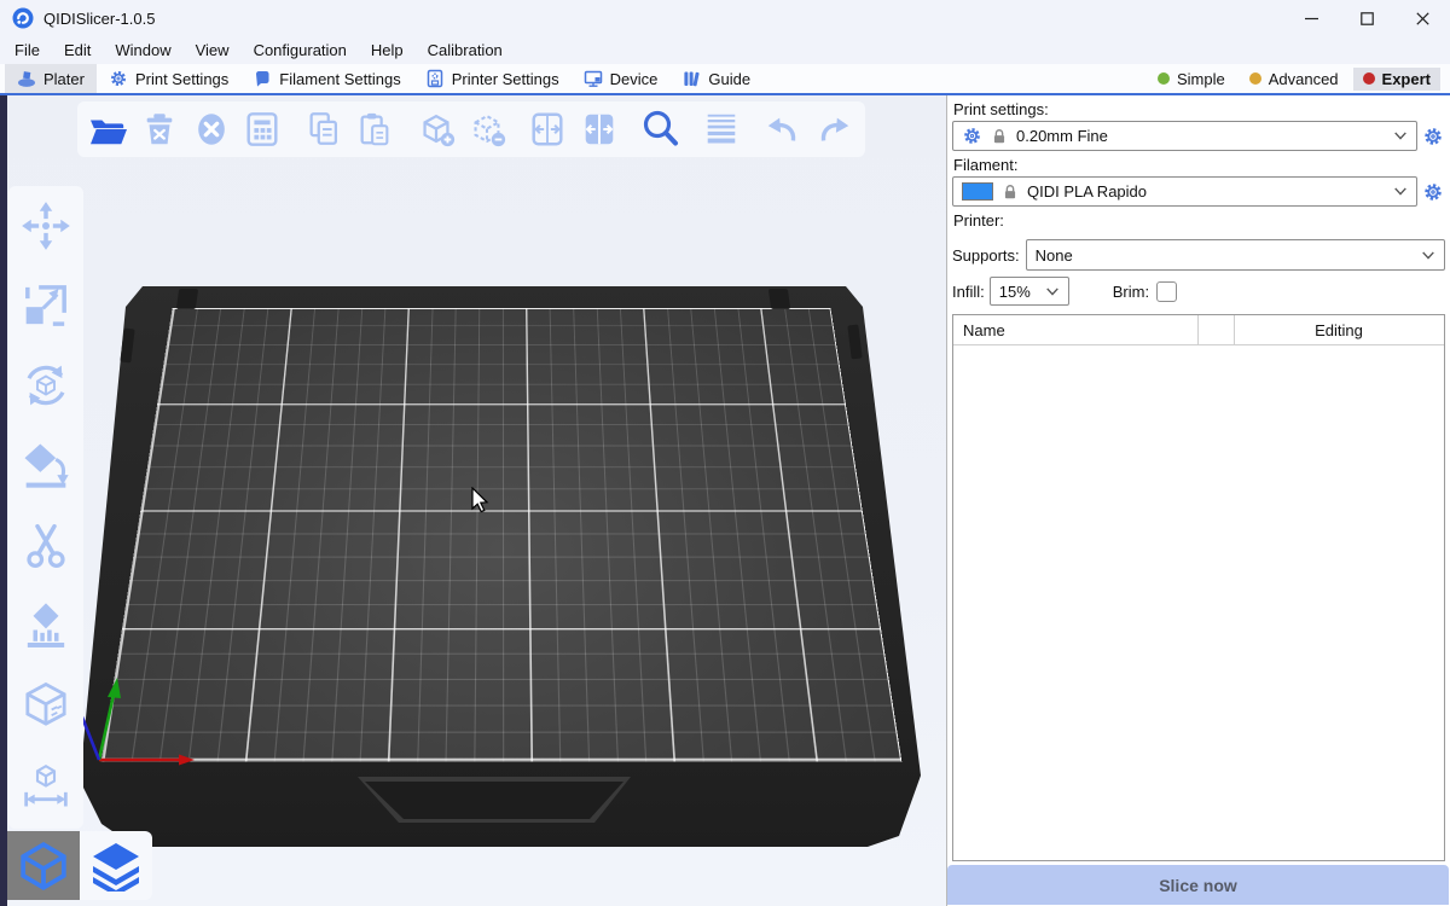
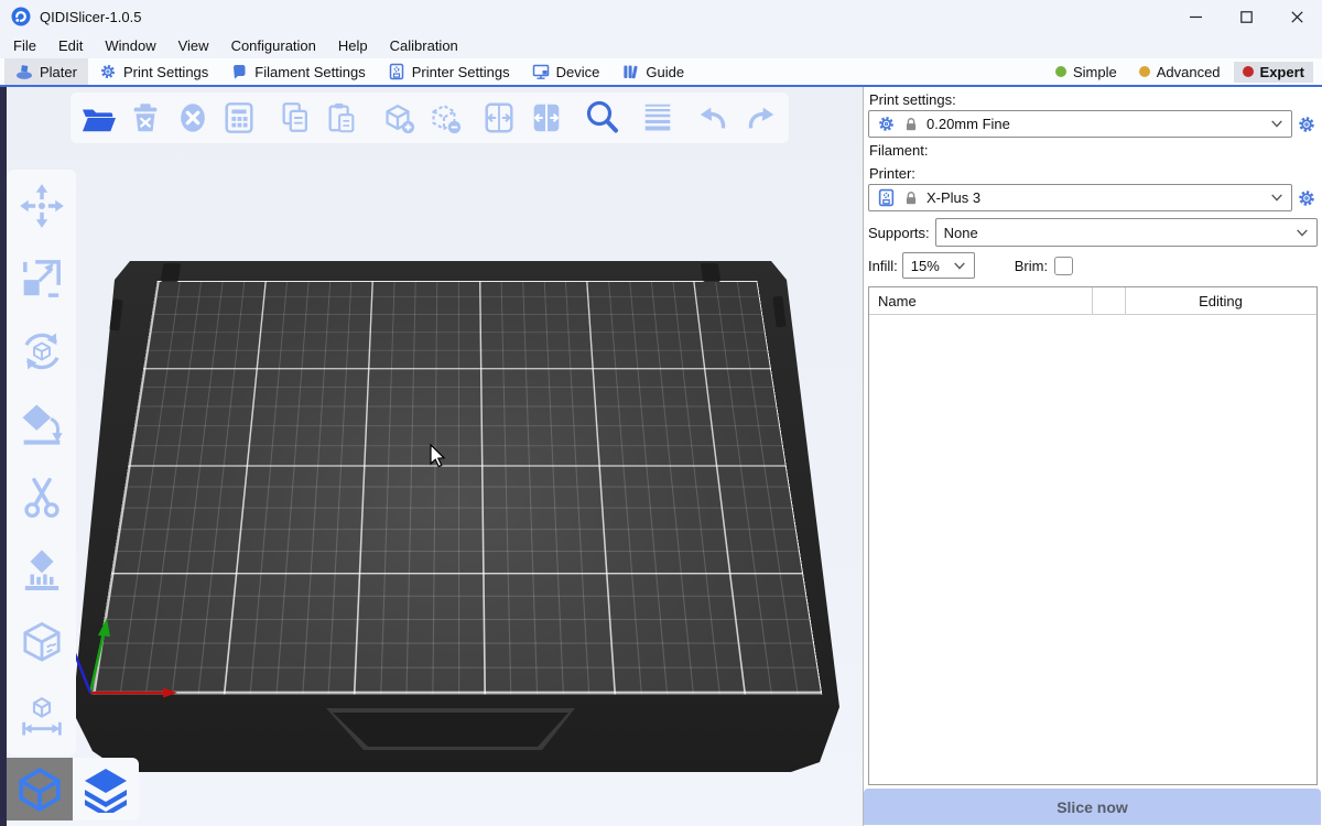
  QIDISlicer-1.0.5
  File
  Edit
  Window
  View
  Configuration
  Help
  Calibration
  Plater
  Print Settings
  Filament Settings
  Printer Settings
  Device
  Guide
  Simple
  Advanced
  Expert
  Print settings:
  0.20mm Fine
  Filament:
- QIDI PLA Rapido
  Printer:
+ X-Plus 3
  Supports:
  None
  Infill:
  15%
  Brim:
  Name
  Editing
  Slice now
